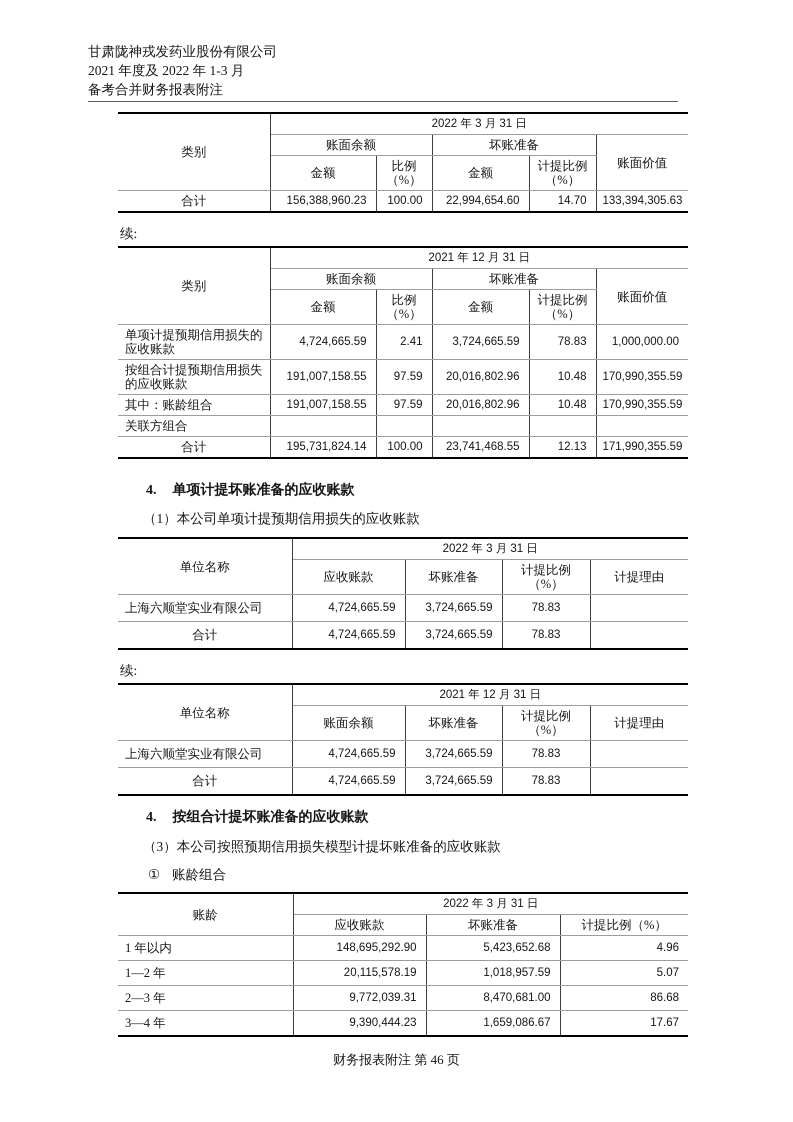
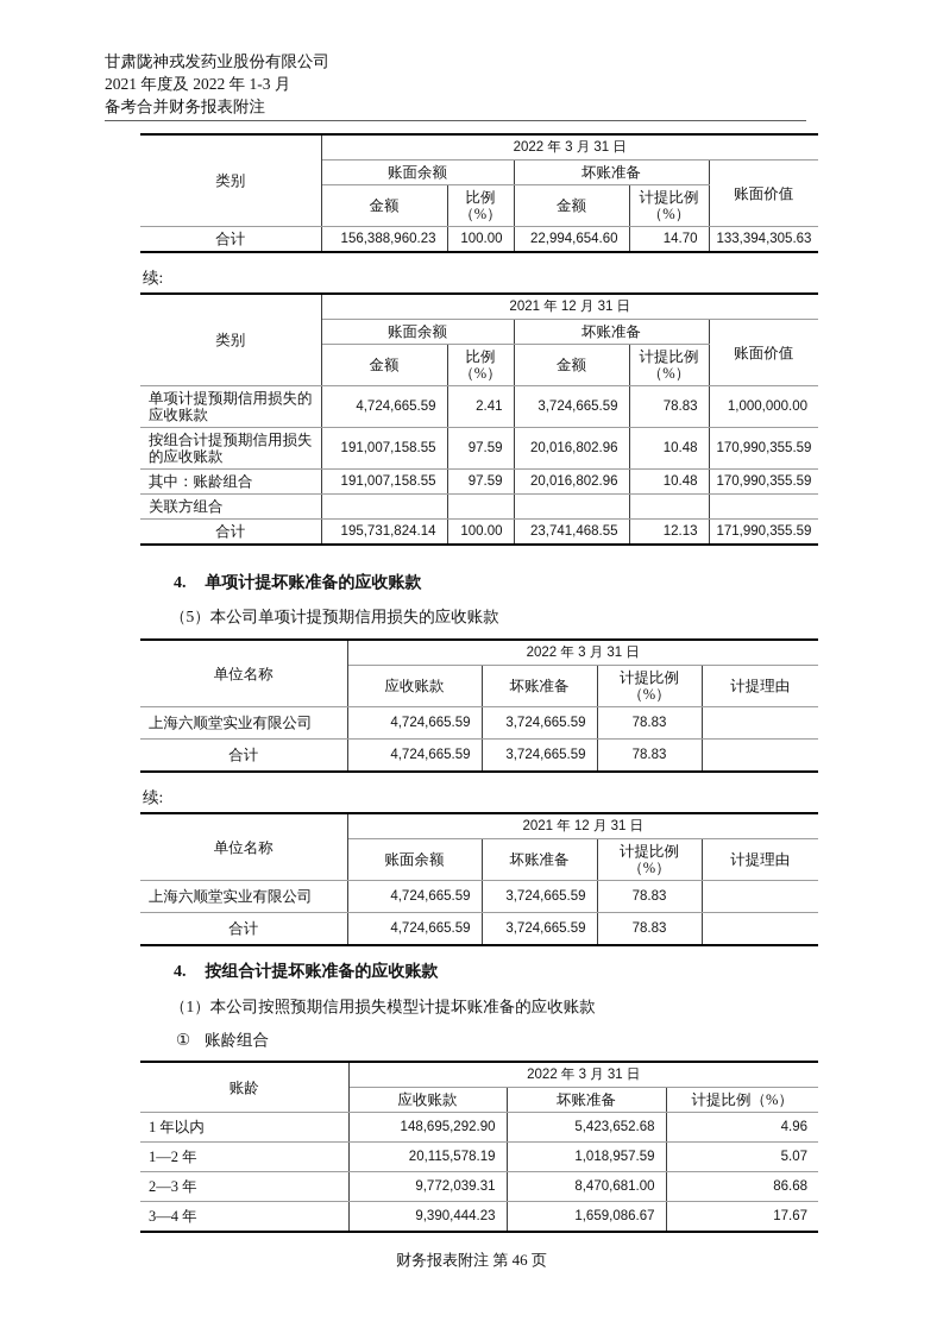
  甘肃陇神戎发药业股份有限公司
  2021 年度及 2022 年 1-3 月
  备考合并财务报表附注
  类别	2022 年 3 月 31 日
  账面余额	坏账准备	账面价值
  金额	比例 （%）	金额	计提比例 （%）
  合计	156,388,960.23	100.00	22,994,654.60	14.70	133,394,305.63
  续:
  类别	2021 年 12 月 31 日
  账面余额	坏账准备	账面价值
  金额	比例 （%）	金额	计提比例 （%）
  单项计提预期信用损失的应收账款	4,724,665.59	2.41	3,724,665.59	78.83	1,000,000.00
  按组合计提预期信用损失的应收账款	191,007,158.55	97.59	20,016,802.96	10.48	170,990,355.59
  其中：账龄组合	191,007,158.55	97.59	20,016,802.96	10.48	170,990,355.59
  关联方组合
  合计	195,731,824.14	100.00	23,741,468.55	12.13	171,990,355.59
  4. 单项计提坏账准备的应收账款
- （1）本公司单项计提预期信用损失的应收账款
+ （5）本公司单项计提预期信用损失的应收账款
  单位名称	2022 年 3 月 31 日
  应收账款	坏账准备	计提比例 （%）	计提理由
  上海六顺堂实业有限公司	4,724,665.59	3,724,665.59	78.83
  合计	4,724,665.59	3,724,665.59	78.83
  续:
  单位名称	2021 年 12 月 31 日
  账面余额	坏账准备	计提比例 （%）	计提理由
  上海六顺堂实业有限公司	4,724,665.59	3,724,665.59	78.83
  合计	4,724,665.59	3,724,665.59	78.83
  4. 按组合计提坏账准备的应收账款
- （3）本公司按照预期信用损失模型计提坏账准备的应收账款
+ （1）本公司按照预期信用损失模型计提坏账准备的应收账款
  ① 账龄组合
  账龄	2022 年 3 月 31 日
  应收账款	坏账准备	计提比例（%）
  1 年以内	148,695,292.90	5,423,652.68	4.96
  1—2 年	20,115,578.19	1,018,957.59	5.07
  2—3 年	9,772,039.31	8,470,681.00	86.68
  3—4 年	9,390,444.23	1,659,086.67	17.67
  财务报表附注 第 46 页
